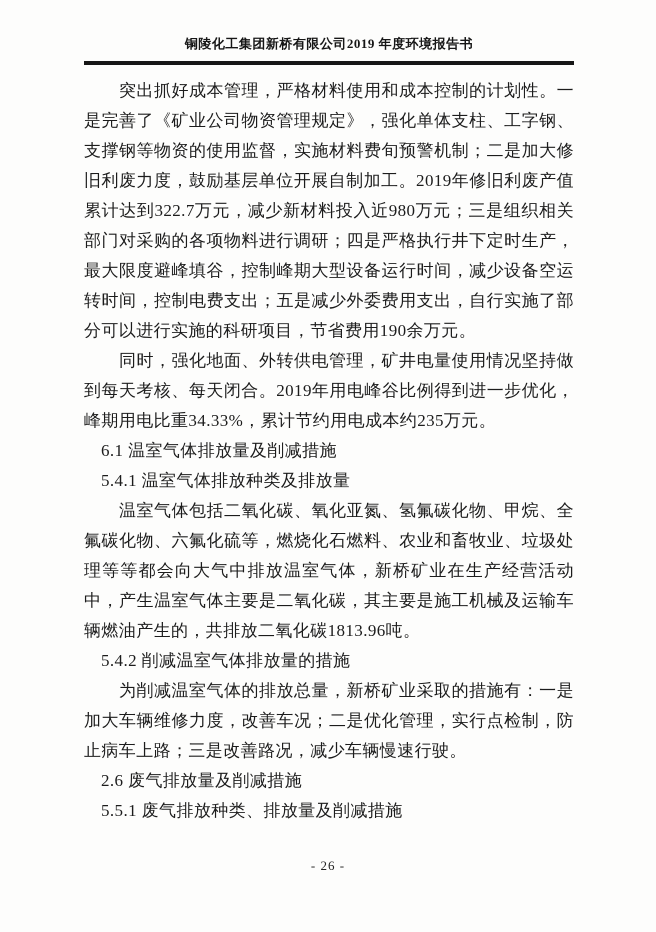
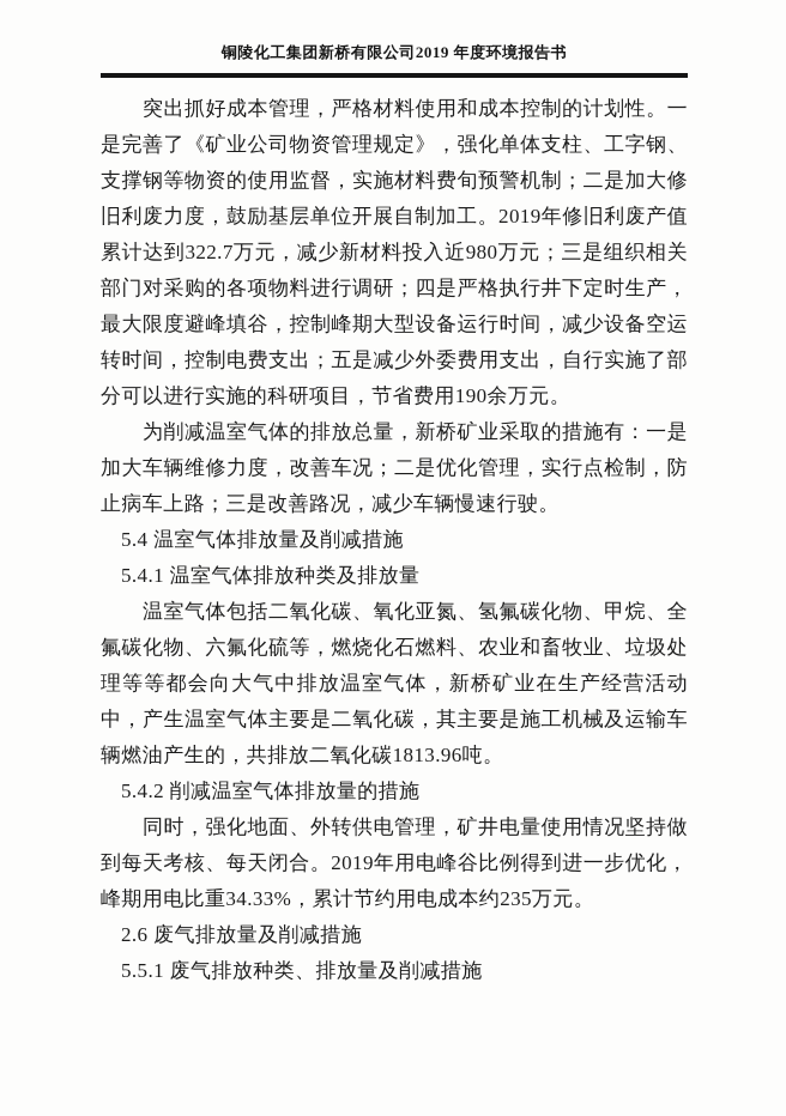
  铜陵化工集团新桥有限公司2019 年度环境报告书
  突出抓好成本管理，严格材料使用和成本控制的计划性。一是完善了《矿业公司物资管理规定》，强化单体支柱、工字钢、支撑钢等物资的使用监督，实施材料费旬预警机制；二是加大修旧利废力度，鼓励基层单位开展自制加工。2019年修旧利废产值累计达到322.7万元，减少新材料投入近980万元；三是组织相关部门对采购的各项物料进行调研；四是严格执行井下定时生产，最大限度避峰填谷，控制峰期大型设备运行时间，减少设备空运转时间，控制电费支出；五是减少外委费用支出，自行实施了部分可以进行实施的科研项目，节省费用190余万元。
- 同时，强化地面、外转供电管理，矿井电量使用情况坚持做到每天考核、每天闭合。2019年用电峰谷比例得到进一步优化，峰期用电比重34.33%，累计节约用电成本约235万元。
+ 为削减温室气体的排放总量，新桥矿业采取的措施有：一是加大车辆维修力度，改善车况；二是优化管理，实行点检制，防止病车上路；三是改善路况，减少车辆慢速行驶。
- 6.1 温室气体排放量及削减措施
+ 5.4 温室气体排放量及削减措施
  5.4.1 温室气体排放种类及排放量
  温室气体包括二氧化碳、氧化亚氮、氢氟碳化物、甲烷、全氟碳化物、六氟化硫等，燃烧化石燃料、农业和畜牧业、垃圾处理等等都会向大气中排放温室气体，新桥矿业在生产经营活动中，产生温室气体主要是二氧化碳，其主要是施工机械及运输车辆燃油产生的，共排放二氧化碳1813.96吨。
  5.4.2 削减温室气体排放量的措施
- 为削减温室气体的排放总量，新桥矿业采取的措施有：一是加大车辆维修力度，改善车况；二是优化管理，实行点检制，防止病车上路；三是改善路况，减少车辆慢速行驶。
+ 同时，强化地面、外转供电管理，矿井电量使用情况坚持做到每天考核、每天闭合。2019年用电峰谷比例得到进一步优化，峰期用电比重34.33%，累计节约用电成本约235万元。
  2.6 废气排放量及削减措施
  5.5.1 废气排放种类、排放量及削减措施
- - 26 -
